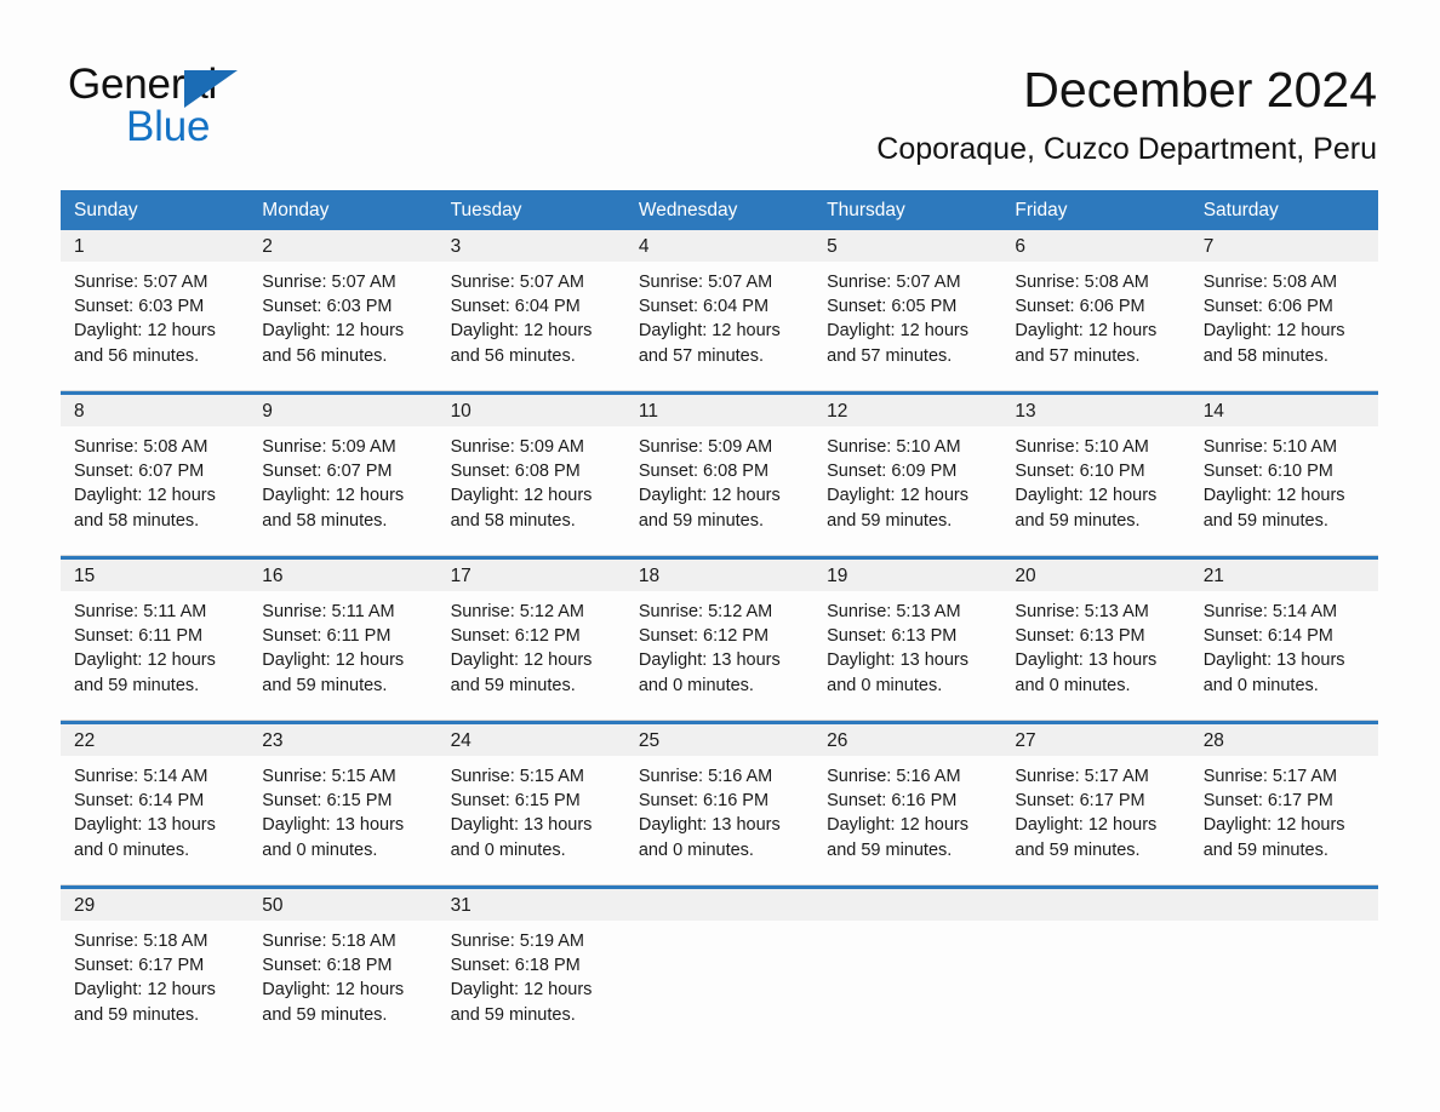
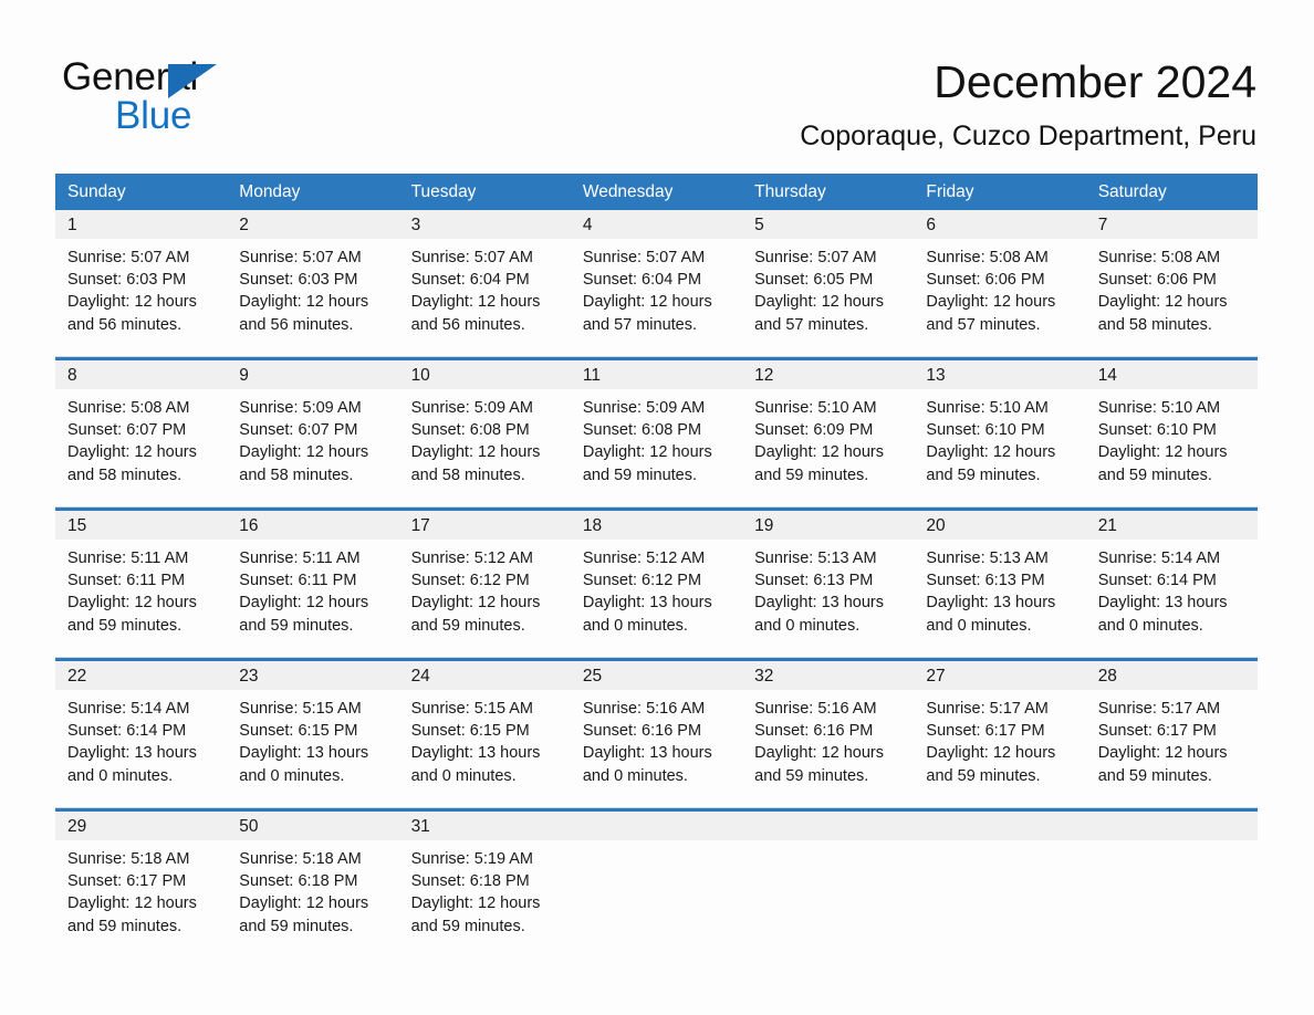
  General
  Blue
  December 2024
  Coporaque, Cuzco Department, Peru
  Sunday
  Monday
  Tuesday
  Wednesday
  Thursday
  Friday
  Saturday
  1
  2
  3
  4
  5
  6
  7
  Sunrise: 5:07 AM
  Sunset: 6:03 PM
  Daylight: 12 hours and 56 minutes.
  Sunrise: 5:07 AM
  Sunset: 6:03 PM
  Daylight: 12 hours and 56 minutes.
  Sunrise: 5:07 AM
  Sunset: 6:04 PM
  Daylight: 12 hours and 56 minutes.
  Sunrise: 5:07 AM
  Sunset: 6:04 PM
  Daylight: 12 hours and 57 minutes.
  Sunrise: 5:07 AM
  Sunset: 6:05 PM
  Daylight: 12 hours and 57 minutes.
  Sunrise: 5:08 AM
  Sunset: 6:06 PM
  Daylight: 12 hours and 57 minutes.
  Sunrise: 5:08 AM
  Sunset: 6:06 PM
  Daylight: 12 hours and 58 minutes.
  8
  9
  10
  11
  12
  13
  14
  Sunrise: 5:08 AM
  Sunset: 6:07 PM
  Daylight: 12 hours and 58 minutes.
  Sunrise: 5:09 AM
  Sunset: 6:07 PM
  Daylight: 12 hours and 58 minutes.
  Sunrise: 5:09 AM
  Sunset: 6:08 PM
  Daylight: 12 hours and 58 minutes.
  Sunrise: 5:09 AM
  Sunset: 6:08 PM
  Daylight: 12 hours and 59 minutes.
  Sunrise: 5:10 AM
  Sunset: 6:09 PM
  Daylight: 12 hours and 59 minutes.
  Sunrise: 5:10 AM
  Sunset: 6:10 PM
  Daylight: 12 hours and 59 minutes.
  Sunrise: 5:10 AM
  Sunset: 6:10 PM
  Daylight: 12 hours and 59 minutes.
  15
  16
  17
  18
  19
  20
  21
  Sunrise: 5:11 AM
  Sunset: 6:11 PM
  Daylight: 12 hours and 59 minutes.
  Sunrise: 5:11 AM
  Sunset: 6:11 PM
  Daylight: 12 hours and 59 minutes.
  Sunrise: 5:12 AM
  Sunset: 6:12 PM
  Daylight: 12 hours and 59 minutes.
  Sunrise: 5:12 AM
  Sunset: 6:12 PM
  Daylight: 13 hours and 0 minutes.
  Sunrise: 5:13 AM
  Sunset: 6:13 PM
  Daylight: 13 hours and 0 minutes.
  Sunrise: 5:13 AM
  Sunset: 6:13 PM
  Daylight: 13 hours and 0 minutes.
  Sunrise: 5:14 AM
  Sunset: 6:14 PM
  Daylight: 13 hours and 0 minutes.
  22
  23
  24
  25
- 26
+ 32
  27
  28
  Sunrise: 5:14 AM
  Sunset: 6:14 PM
  Daylight: 13 hours and 0 minutes.
  Sunrise: 5:15 AM
  Sunset: 6:15 PM
  Daylight: 13 hours and 0 minutes.
  Sunrise: 5:15 AM
  Sunset: 6:15 PM
  Daylight: 13 hours and 0 minutes.
  Sunrise: 5:16 AM
  Sunset: 6:16 PM
  Daylight: 13 hours and 0 minutes.
  Sunrise: 5:16 AM
  Sunset: 6:16 PM
  Daylight: 12 hours and 59 minutes.
  Sunrise: 5:17 AM
  Sunset: 6:17 PM
  Daylight: 12 hours and 59 minutes.
  Sunrise: 5:17 AM
  Sunset: 6:17 PM
  Daylight: 12 hours and 59 minutes.
  29
  50
  31
  Sunrise: 5:18 AM
  Sunset: 6:17 PM
  Daylight: 12 hours and 59 minutes.
  Sunrise: 5:18 AM
  Sunset: 6:18 PM
  Daylight: 12 hours and 59 minutes.
  Sunrise: 5:19 AM
  Sunset: 6:18 PM
  Daylight: 12 hours and 59 minutes.
